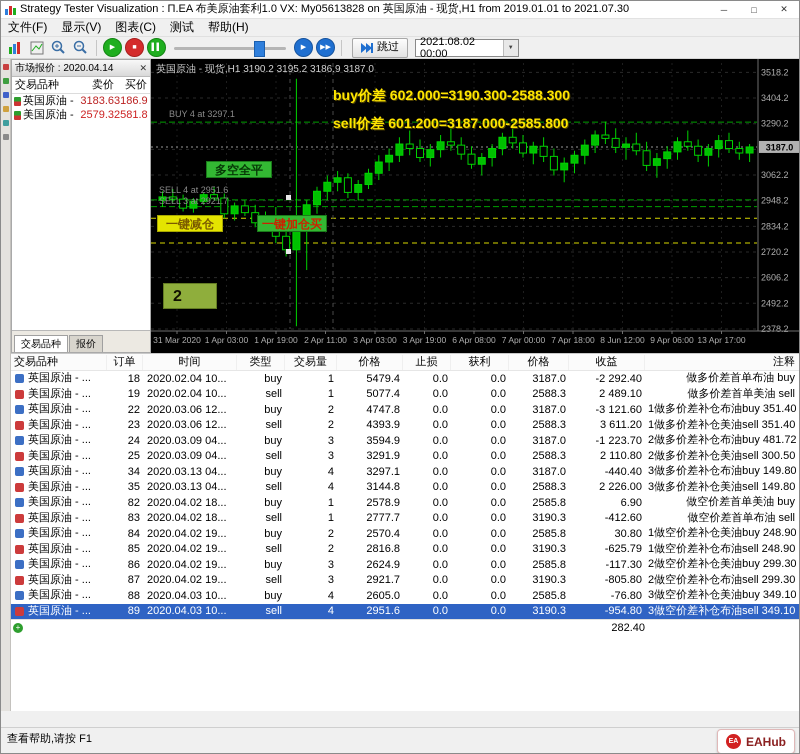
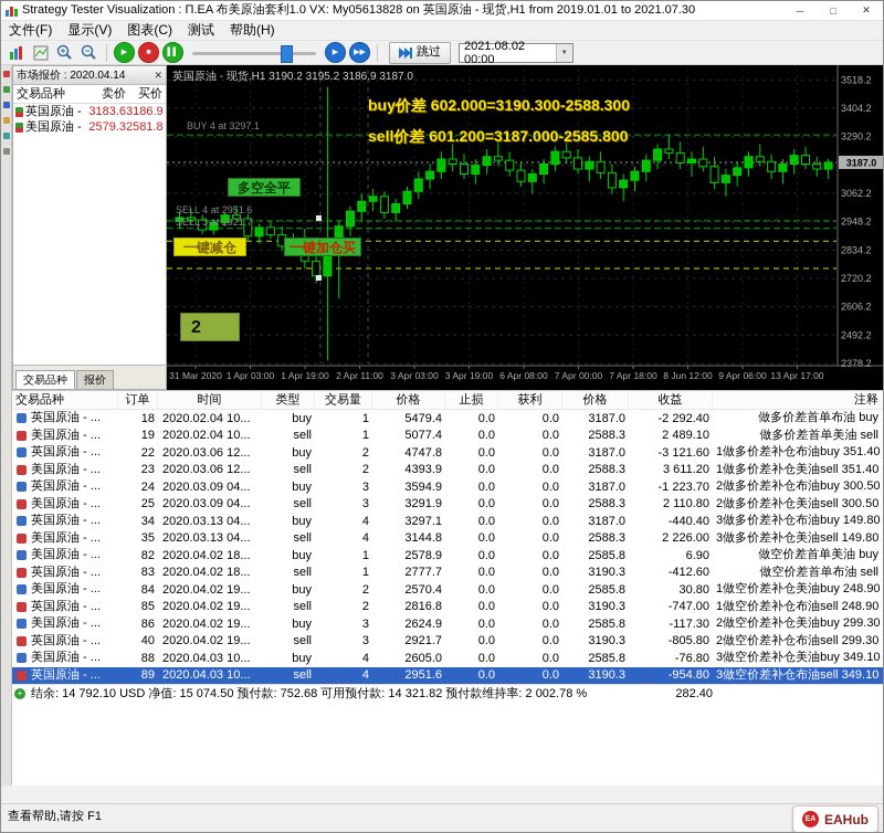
  Strategy Tester Visualization : Π.EA 布美原油套利1.0 VX: My05613828 on 英国原油 - 现货,H1 from 2019.01.01 to 2021.07.30
  ─
  □
  ✕
  文件(F)
  显示(V)
  图表(C)
  测试
  帮助(H)
  跳过
  2021.08.02 00:00
  市场报价 : 2020.04.14
  ✕
  交易品种
  卖价
  买价
  3183.6
  3186.9
  2579.3
  2581.8
  交易品种
  报价
  31 Mar 2020
  1 Apr 03:00
  1 Apr 19:00
  2 Apr 11:00
  3 Apr 03:00
  3 Apr 19:00
  6 Apr 08:00
  7 Apr 00:00
  7 Apr 18:00
  8 Jun 12:00
  9 Apr 06:00
  13 Apr 17:00
  3518.2
  3404.2
  3290.2
  3062.2
  2948.2
  2834.2
  2720.2
  2606.2
  2492.2
  2378.2
  3187.0
  英国原油 - 现货,H1 3190.2 3195.2 3186.9 3187.0
  buy价差 602.000=3190.300-2588.300
  sell价差 601.200=3187.000-2585.800
  BUY 4 at 3297.1
  SELL 4 at 2951.6
  SELL 3 at 2921.7
  多空全平
  一键减仓
  一键加仓买
  2
  交易品种
  订单
  时间
  类型
  交易量
  价格
  止损
  获利
  价格
  收益
  注释
  英国原油 - ...
  18
  2020.02.04 10...
  buy
  1
  5479.4
  0.0
  0.0
  3187.0
  -2 292.40
  做多价差首单布油 buy
  美国原油 - ...
  19
  2020.02.04 10...
  sell
  1
  5077.4
  0.0
  0.0
  2588.3
  2 489.10
  做多价差首单美油 sell
  英国原油 - ...
  22
  2020.03.06 12...
  buy
  2
  4747.8
  0.0
  0.0
  3187.0
  -3 121.60
  1做多价差补仓布油buy 351.40
  美国原油 - ...
  23
  2020.03.06 12...
  sell
  2
  4393.9
  0.0
  0.0
  2588.3
  3 611.20
  1做多价差补仓美油sell 351.40
  英国原油 - ...
  24
  2020.03.09 04...
  buy
  3
  3594.9
  0.0
  0.0
  3187.0
  -1 223.70
- 2做多价差补仓布油buy 481.72
+ 2做多价差补仓布油buy 300.50
  美国原油 - ...
  25
  2020.03.09 04...
  sell
  3
  3291.9
  0.0
  0.0
  2588.3
  2 110.80
  2做多价差补仓美油sell 300.50
  英国原油 - ...
  34
  2020.03.13 04...
  buy
  4
  3297.1
  0.0
  0.0
  3187.0
  -440.40
  3做多价差补仓布油buy 149.80
  美国原油 - ...
  35
  2020.03.13 04...
  sell
  4
  3144.8
  0.0
  0.0
  2588.3
  2 226.00
  3做多价差补仓美油sell 149.80
  美国原油 - ...
  82
  2020.04.02 18...
  buy
  1
  2578.9
  0.0
  0.0
  2585.8
  6.90
  做空价差首单美油 buy
  英国原油 - ...
  83
  2020.04.02 18...
  sell
  1
  2777.7
  0.0
  0.0
  3190.3
  -412.60
  做空价差首单布油 sell
  美国原油 - ...
  84
  2020.04.02 19...
  buy
  2
  2570.4
  0.0
  0.0
  2585.8
  30.80
  1做空价差补仓美油buy 248.90
  英国原油 - ...
  85
  2020.04.02 19...
  sell
  2
  2816.8
  0.0
  0.0
  3190.3
- -625.79
+ -747.00
  1做空价差补仓布油sell 248.90
  美国原油 - ...
  86
  2020.04.02 19...
  buy
  3
  2624.9
  0.0
  0.0
  2585.8
  -117.30
  2做空价差补仓美油buy 299.30
  英国原油 - ...
- 87
+ 40
  2020.04.02 19...
  sell
  3
  2921.7
  0.0
  0.0
  3190.3
  -805.80
  2做空价差补仓布油sell 299.30
  美国原油 - ...
  88
  2020.04.03 10...
  buy
  4
  2605.0
  0.0
  0.0
  2585.8
  -76.80
  3做空价差补仓美油buy 349.10
  英国原油 - ...
  89
  2020.04.03 10...
  sell
  4
  2951.6
  0.0
  0.0
  3190.3
  -954.80
  3做空价差补仓布油sell 349.10
  +
+ 结余: 14 792.10 USD 净值: 15 074.50 预付款: 752.68 可用预付款: 14 321.82 预付款维持率: 2 002.78 %
  282.40
  查看帮助,请按 F1
  EAHub
